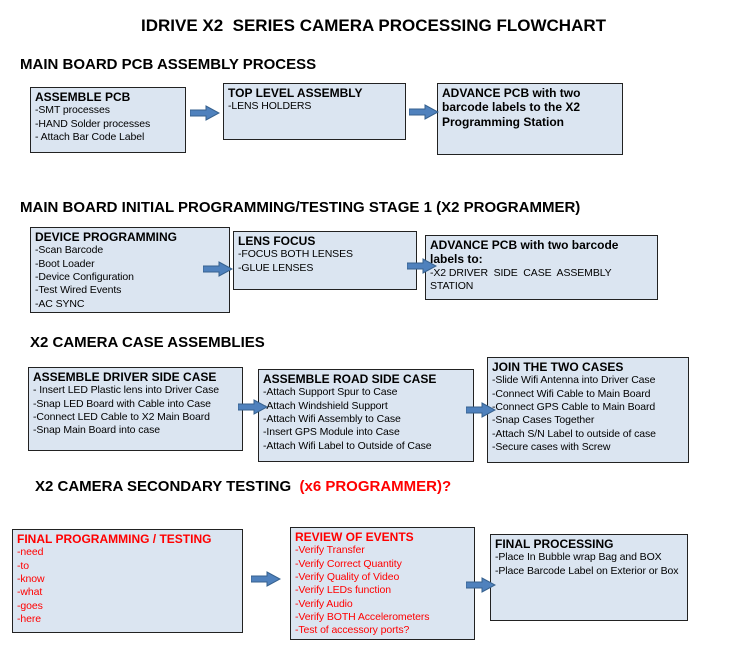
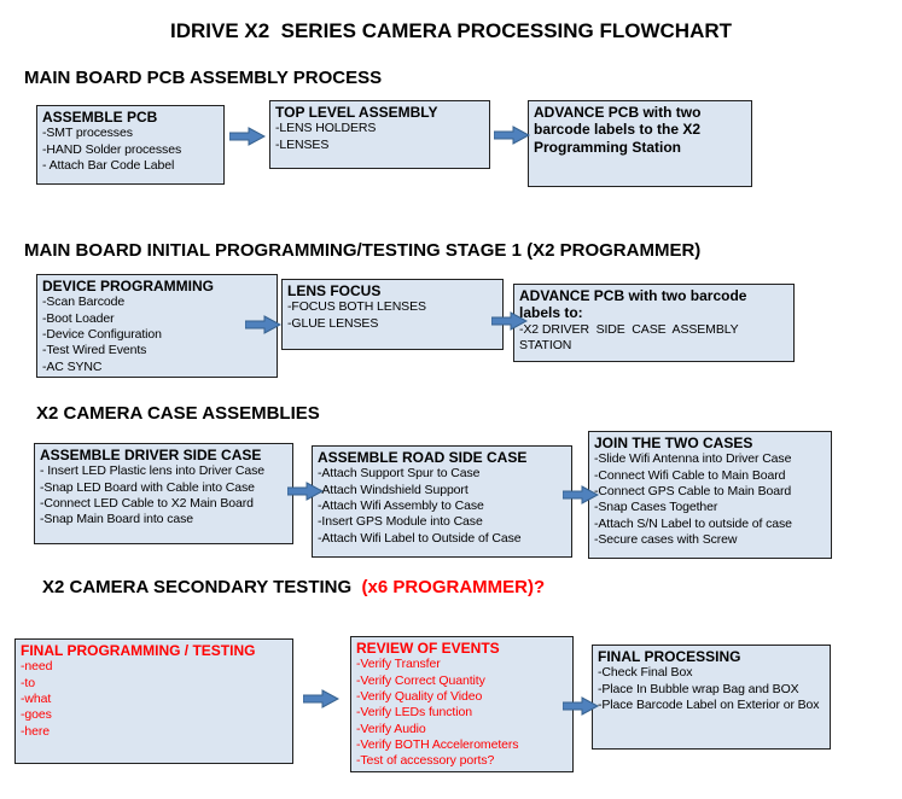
  IDRIVE X2 SERIES CAMERA PROCESSING FLOWCHART
  MAIN BOARD PCB ASSEMBLY PROCESS
  ASSEMBLE PCB
  -SMT processes
  -HAND Solder processes
  - Attach Bar Code Label
  TOP LEVEL ASSEMBLY
  -LENS HOLDERS
+ -LENSES
  ADVANCE PCB with two barcode labels to the X2 Programming Station
  MAIN BOARD INITIAL PROGRAMMING/TESTING STAGE 1 (X2 PROGRAMMER)
  DEVICE PROGRAMMING
  -Scan Barcode
  -Boot Loader
  -Device Configuration
  -Test Wired Events
  -AC SYNC
  LENS FOCUS
  -FOCUS BOTH LENSES
  -GLUE LENSES
  ADVANCE PCB with two barcode labels to:
  -X2 DRIVER SIDE CASE ASSEMBLY STATION
  X2 CAMERA CASE ASSEMBLIES
  ASSEMBLE DRIVER SIDE CASE
  - Insert LED Plastic lens into Driver Case
  -Snap LED Board with Cable into Case
  -Connect LED Cable to X2 Main Board
  -Snap Main Board into case
  ASSEMBLE ROAD SIDE CASE
  -Attach Support Spur to Case
  Attach Windshield Support
  -Attach Wifi Assembly to Case
  -Insert GPS Module into Case
  -Attach Wifi Label to Outside of Case
  JOIN THE TWO CASES
  -Slide Wifi Antenna into Driver Case
  -Connect Wifi Cable to Main Board
  -Connect GPS Cable to Main Board
  -Snap Cases Together
  -Attach S/N Label to outside of case
  -Secure cases with Screw
  X2 CAMERA SECONDARY TESTING (x6 PROGRAMMER)?
  FINAL PROGRAMMING / TESTING
  -need
  -to
- -know
  -what
  -goes
  -here
  REVIEW OF EVENTS
  -Verify Transfer
  -Verify Correct Quantity
  -Verify Quality of Video
  -Verify LEDs function
  -Verify Audio
  -Verify BOTH Accelerometers
  -Test of accessory ports?
  FINAL PROCESSING
+ -Check Final Box
  -Place In Bubble wrap Bag and BOX
  -Place Barcode Label on Exterior or Box
